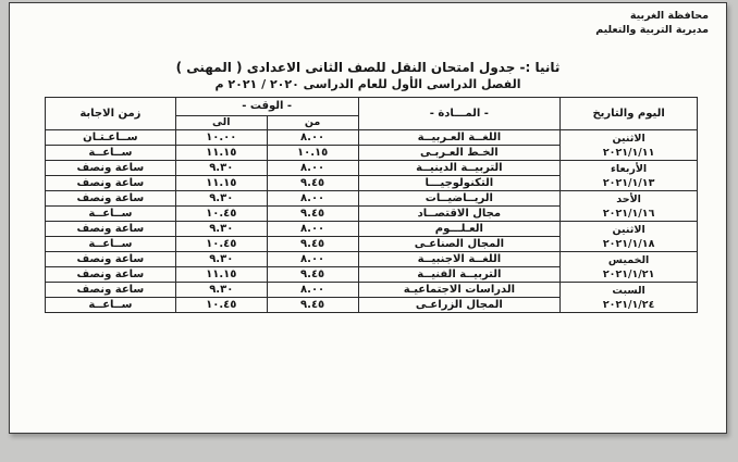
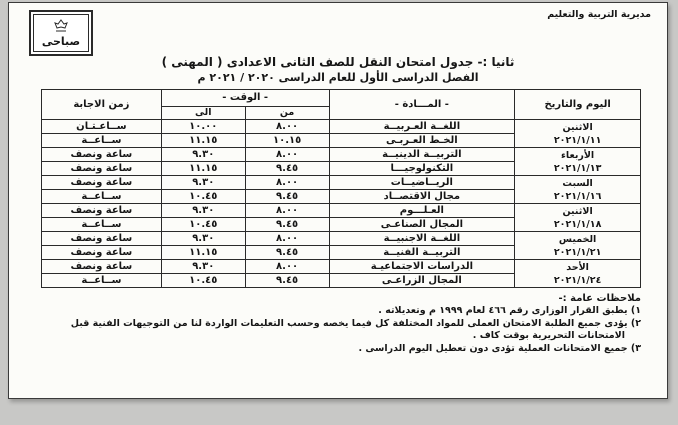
- محافظة الغربية
  مديرية التربية والتعليم
+ صباحى
  ثانيا :- جدول امتحان النقل للصف الثانى الاعدادى ( المهنى )
  الفصل الدراسى الأول للعام الدراسى ٢٠٢٠ / ٢٠٢١ م
  اليوم والتاريخ	- المـــادة -	- الوقت -	زمن الاجابة
  من	الى
  الاثنين ٢٠٢١/١/١١	اللغــة العـربيــة	٨.٠٠	١٠.٠٠	ســاعـتـان
  الخـط العـربـى	١٠.١٥	١١.١٥	ســاعــة
  الأربعاء ٢٠٢١/١/١٣	التربيــة الدينيــة	٨.٠٠	٩.٣٠	ساعة ونصف
  التكنولوجيـــا	٩.٤٥	١١.١٥	ساعة ونصف
- الأحد ٢٠٢١/١/١٦	الريــاضيــات	٨.٠٠	٩.٣٠	ساعة ونصف
+ السبت ٢٠٢١/١/١٦	الريــاضيــات	٨.٠٠	٩.٣٠	ساعة ونصف
  مجال الاقتصــاد	٩.٤٥	١٠.٤٥	ســاعــة
  الاثنين ٢٠٢١/١/١٨	العـلـــوم	٨.٠٠	٩.٣٠	ساعة ونصف
  المجال الصناعـى	٩.٤٥	١٠.٤٥	ســاعــة
  الخميس ٢٠٢١/١/٢١	اللغــة الاجنبيــة	٨.٠٠	٩.٣٠	ساعة ونصف
  التربيــة الفنيــة	٩.٤٥	١١.١٥	ساعة ونصف
- السبت ٢٠٢١/١/٢٤	الدراسات الاجتماعيـة	٨.٠٠	٩.٣٠	ساعة ونصف
+ الأحد ٢٠٢١/١/٢٤	الدراسات الاجتماعيـة	٨.٠٠	٩.٣٠	ساعة ونصف
  المجال الزراعـى	٩.٤٥	١٠.٤٥	ســاعــة
+ ملاحظات عامة :-
+ ١) يطبق القرار الوزارى رقم ٤٦٦ لعام ١٩٩٩ م وتعديلاته .
+ ٢) يؤدى جميع الطلبة الامتحان العملى للمواد المختلفة كل فيما يخصه وحسب التعليمات الواردة لنا من التوجيهات الفنية قبل الامتحانات التحريرية بوقت كاف .
+ ٣) جميع الامتحانات العملية تؤدى دون تعطيل اليوم الدراسى .
